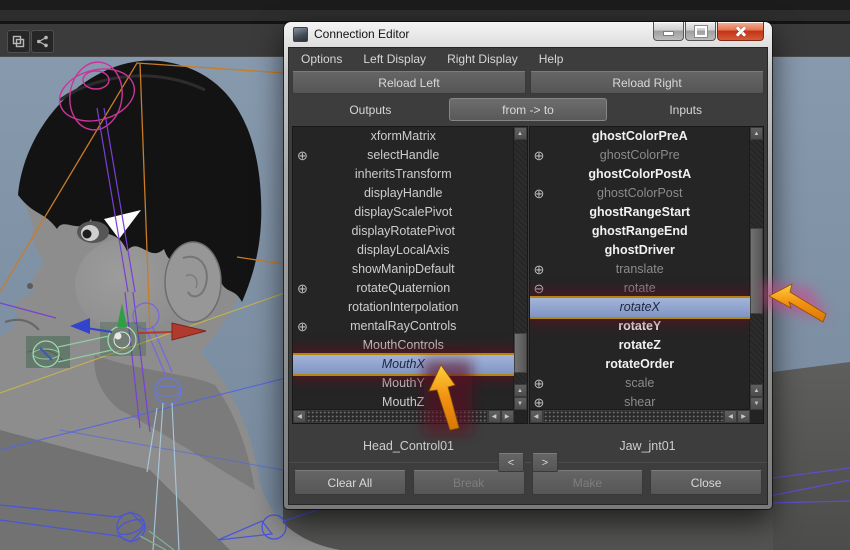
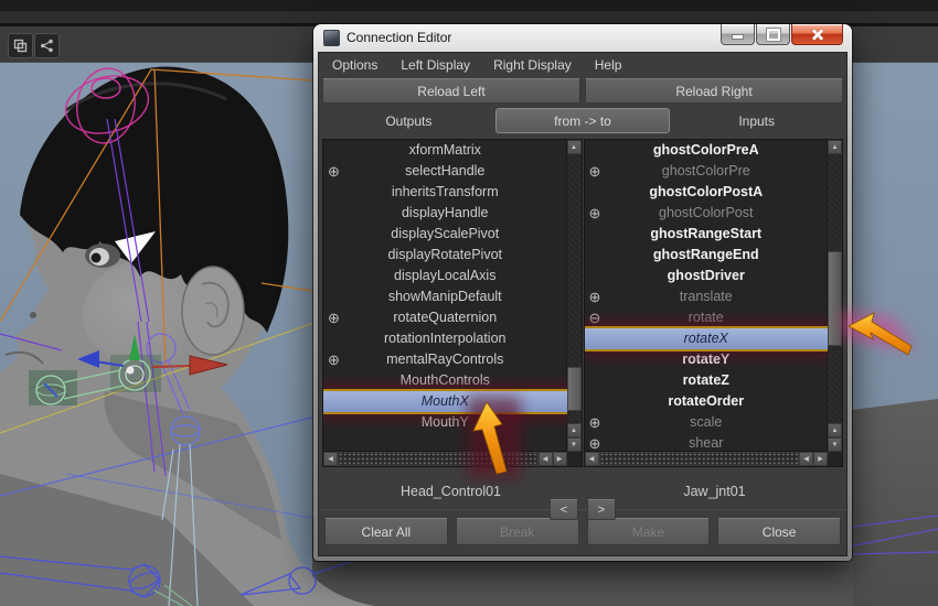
  Connection Editor
  Options
  Left Display
  Right Display
  Help
  Reload Left
  Reload Right
  Outputs
  from -> to
  Inputs
  xformMatrix
  ⊕
  selectHandle
  inheritsTransform
  displayHandle
  displayScalePivot
  displayRotatePivot
  displayLocalAxis
  showManipDefault
  ⊕
  rotateQuaternion
  rotationInterpolation
  ⊕
  mentalRayControls
  MouthControls
  MouthX
  MouthY
- MouthZ
  ghostColorPreA
  ⊕
  ghostColorPre
  ghostColorPostA
  ⊕
  ghostColorPost
  ghostRangeStart
  ghostRangeEnd
  ghostDriver
  ⊕
  translate
  ⊖
  rotate
  rotateX
  rotateY
  rotateZ
  rotateOrder
  ⊕
  scale
  ⊕
  shear
  Head_Control01
  Jaw_jnt01
  <
  >
  Clear All
  Break
  Make
  Close
